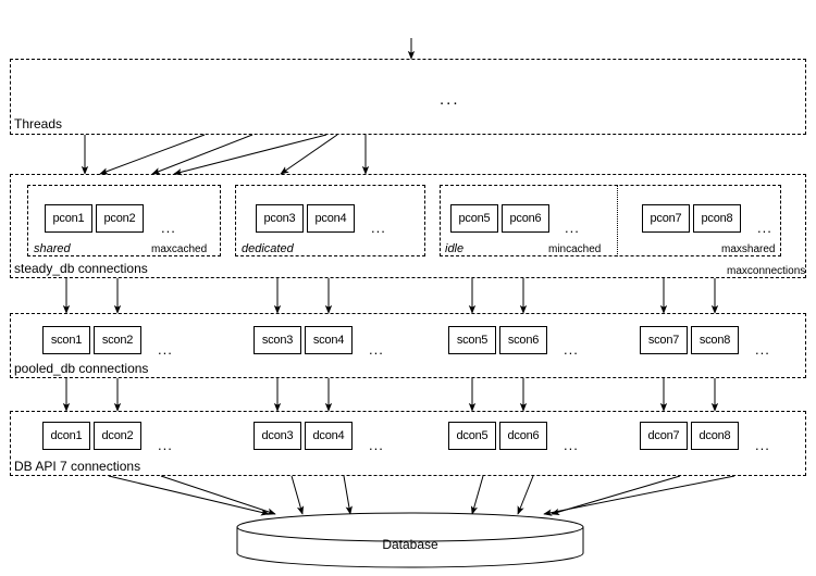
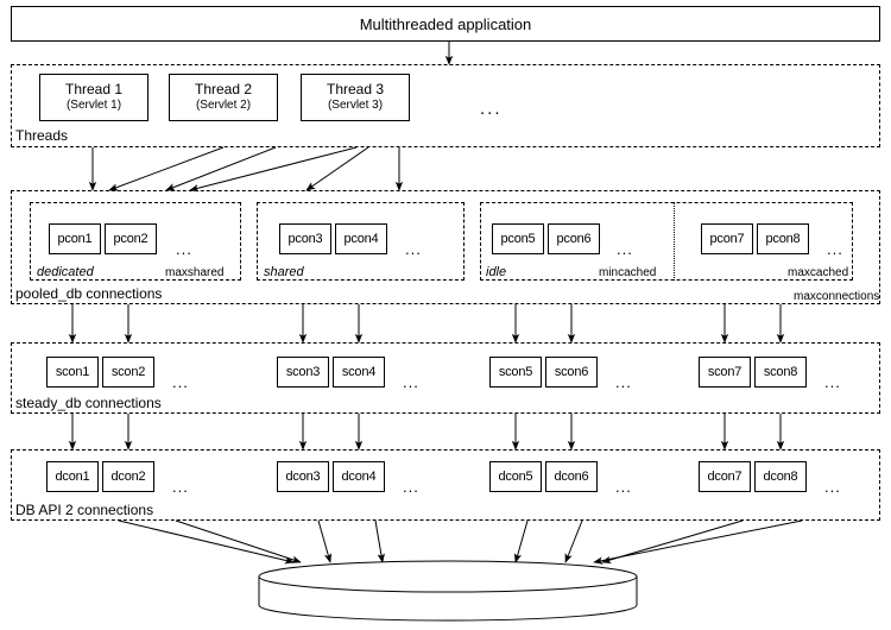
+ Multithreaded application
+ Thread 1
+ (Servlet 1)
+ Thread 2
+ (Servlet 2)
+ Thread 3
+ (Servlet 3)
  ...
  Threads
  pcon1
  pcon2
  ...
- shared
+ dedicated
- maxcached
+ maxshared
  pcon3
  pcon4
  ...
- dedicated
+ shared
  pcon5
  pcon6
  ...
  idle
  mincached
  pcon7
  pcon8
  ...
- maxshared
+ maxcached
- steady_db connections
+ pooled_db connections
  maxconnections
  scon1
  scon2
  ...
  scon3
  scon4
  ...
  scon5
  scon6
  ...
  scon7
  scon8
  ...
- pooled_db connections
+ steady_db connections
  dcon1
  dcon2
  ...
  dcon3
  dcon4
  ...
  dcon5
  dcon6
  ...
  dcon7
  dcon8
  ...
- DB API 7 connections
+ DB API 2 connections
- Database
